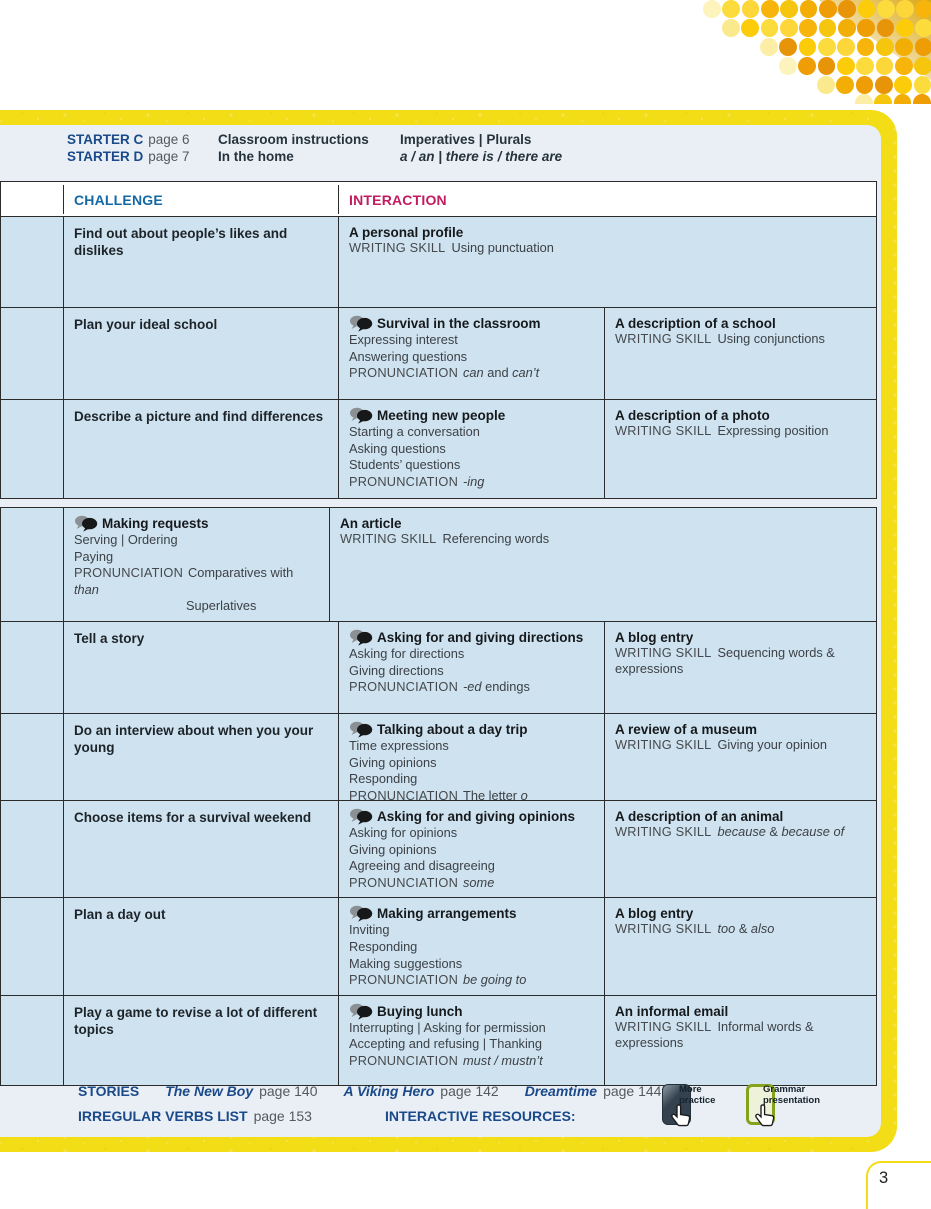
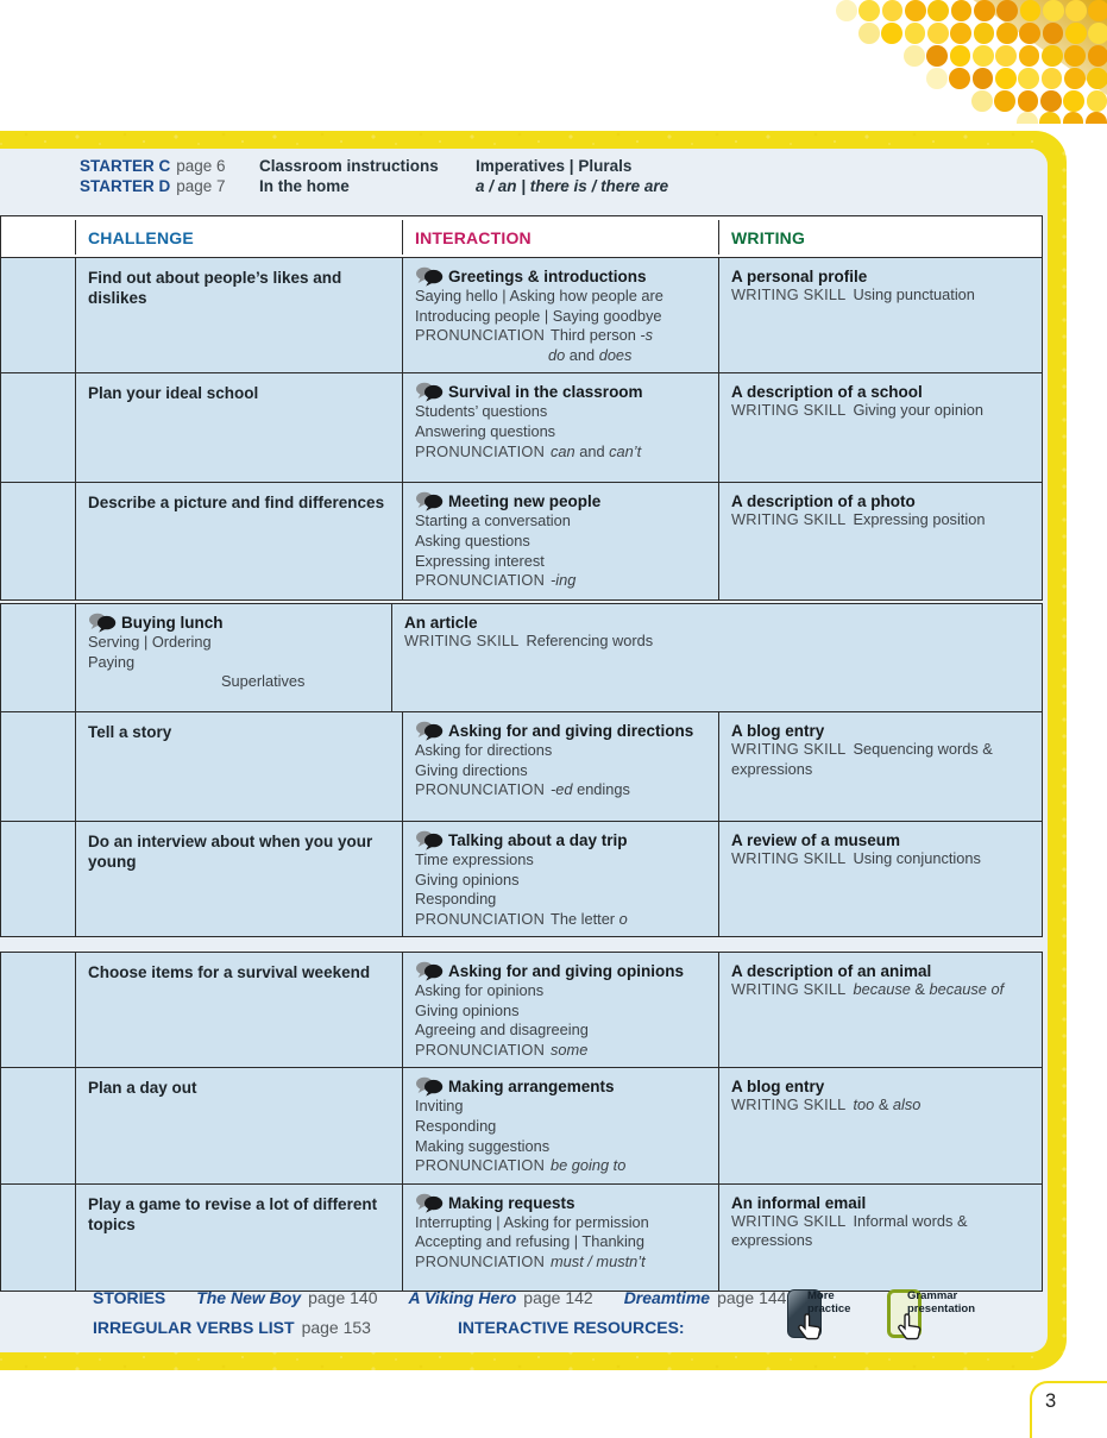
  STARTER C page 6
  STARTER D page 7
  Classroom instructions
  In the home
  Imperatives | Plurals
  a / an | there is / there are
  CHALLENGE
  INTERACTION
+ WRITING
  Find out about people’s likes and dislikes
+ Greetings & introductions
+ Saying hello | Asking how people are
+ Introducing people | Saying goodbye
+ PRONUNCIATION Third person -s
+ do and does
  A personal profile
  WRITING SKILL Using punctuation
  Plan your ideal school
  Survival in the classroom
- Expressing interest
+ Students’ questions
  Answering questions
  PRONUNCIATION can and can’t
  A description of a school
- WRITING SKILL Using conjunctions
+ WRITING SKILL Giving your opinion
  Describe a picture and find differences
  Meeting new people
  Starting a conversation
  Asking questions
- Students’ questions
+ Expressing interest
  PRONUNCIATION -ing
  A description of a photo
  WRITING SKILL Expressing position
- Making requests
+ Buying lunch
  Serving | Ordering
  Paying
- PRONUNCIATION Comparatives with than
  Superlatives
  An article
  WRITING SKILL Referencing words
  Tell a story
  Asking for and giving directions
  Asking for directions
  Giving directions
  PRONUNCIATION -ed endings
  A blog entry
  WRITING SKILL Sequencing words & expressions
  Do an interview about when you your young
  Talking about a day trip
  Time expressions
  Giving opinions
  Responding
  PRONUNCIATION The letter o
  A review of a museum
- WRITING SKILL Giving your opinion
+ WRITING SKILL Using conjunctions
  Choose items for a survival weekend
  Asking for and giving opinions
  Asking for opinions
  Giving opinions
  Agreeing and disagreeing
  PRONUNCIATION some
  A description of an animal
  WRITING SKILL because & because of
  Plan a day out
  Making arrangements
  Inviting
  Responding
  Making suggestions
  PRONUNCIATION be going to
  A blog entry
  WRITING SKILL too & also
  Play a game to revise a lot of different topics
- Buying lunch
+ Making requests
  Interrupting | Asking for permission
  Accepting and refusing | Thanking
  PRONUNCIATION must / mustn’t
  An informal email
  WRITING SKILL Informal words & expressions
  STORIES
  The New Boy page 140
  A Viking Hero page 142
  Dreamtime page 144
  IRREGULAR VERBS LIST
  page 153
  INTERACTIVE RESOURCES:
  More
  practice
  Grammar
  presentation
  3
